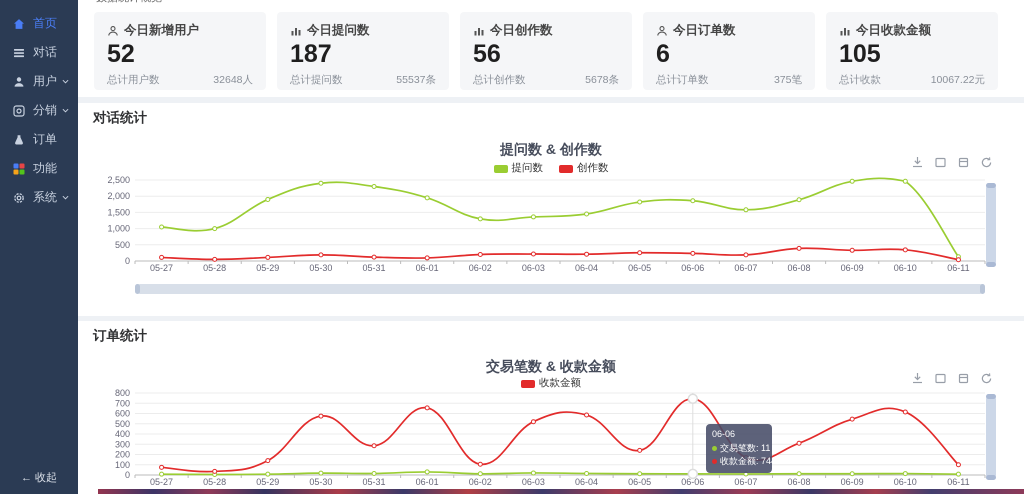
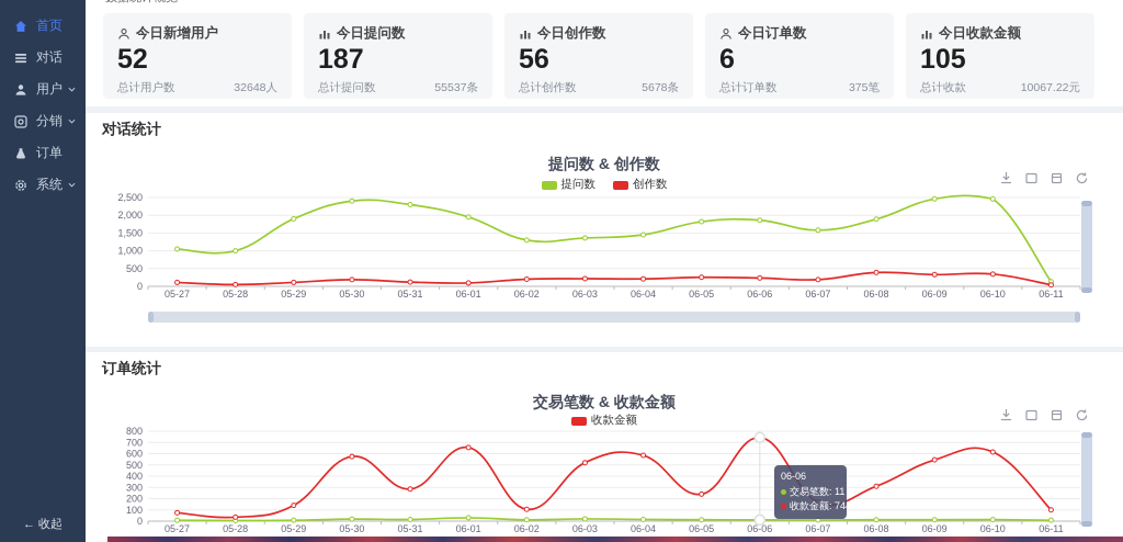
  首页
  对话
  用户
  分销
  订单
- 功能
  系统
  ← 收起
  今日新增用户
  52
  总计用户数
  32648人
  今日提问数
  187
  总计提问数
  55537条
  今日创作数
  56
  总计创作数
  5678条
  今日订单数
  6
  总计订单数
  375笔
  今日收款金额
  105
  总计收款
  10067.22元
  对话统计
  提问数 & 创作数
  提问数
  创作数
  0
  500
  1,000
  1,500
  2,000
  2,500
  05-27
  05-28
  05-29
  05-30
  05-31
  06-01
  06-02
  06-03
  06-04
  06-05
  06-06
  06-07
  06-08
  06-09
  06-10
  06-11
  订单统计
  交易笔数 & 收款金额
  收款金额
  0
  100
  200
  300
  400
  500
  600
  700
  800
  05-27
  05-28
  05-29
  05-30
  05-31
  06-01
  06-02
  06-03
  06-04
  06-05
  06-06
  06-07
  06-08
  06-09
  06-10
  06-11
  06-06
  交易笔数: 11
  收款金额: 744
